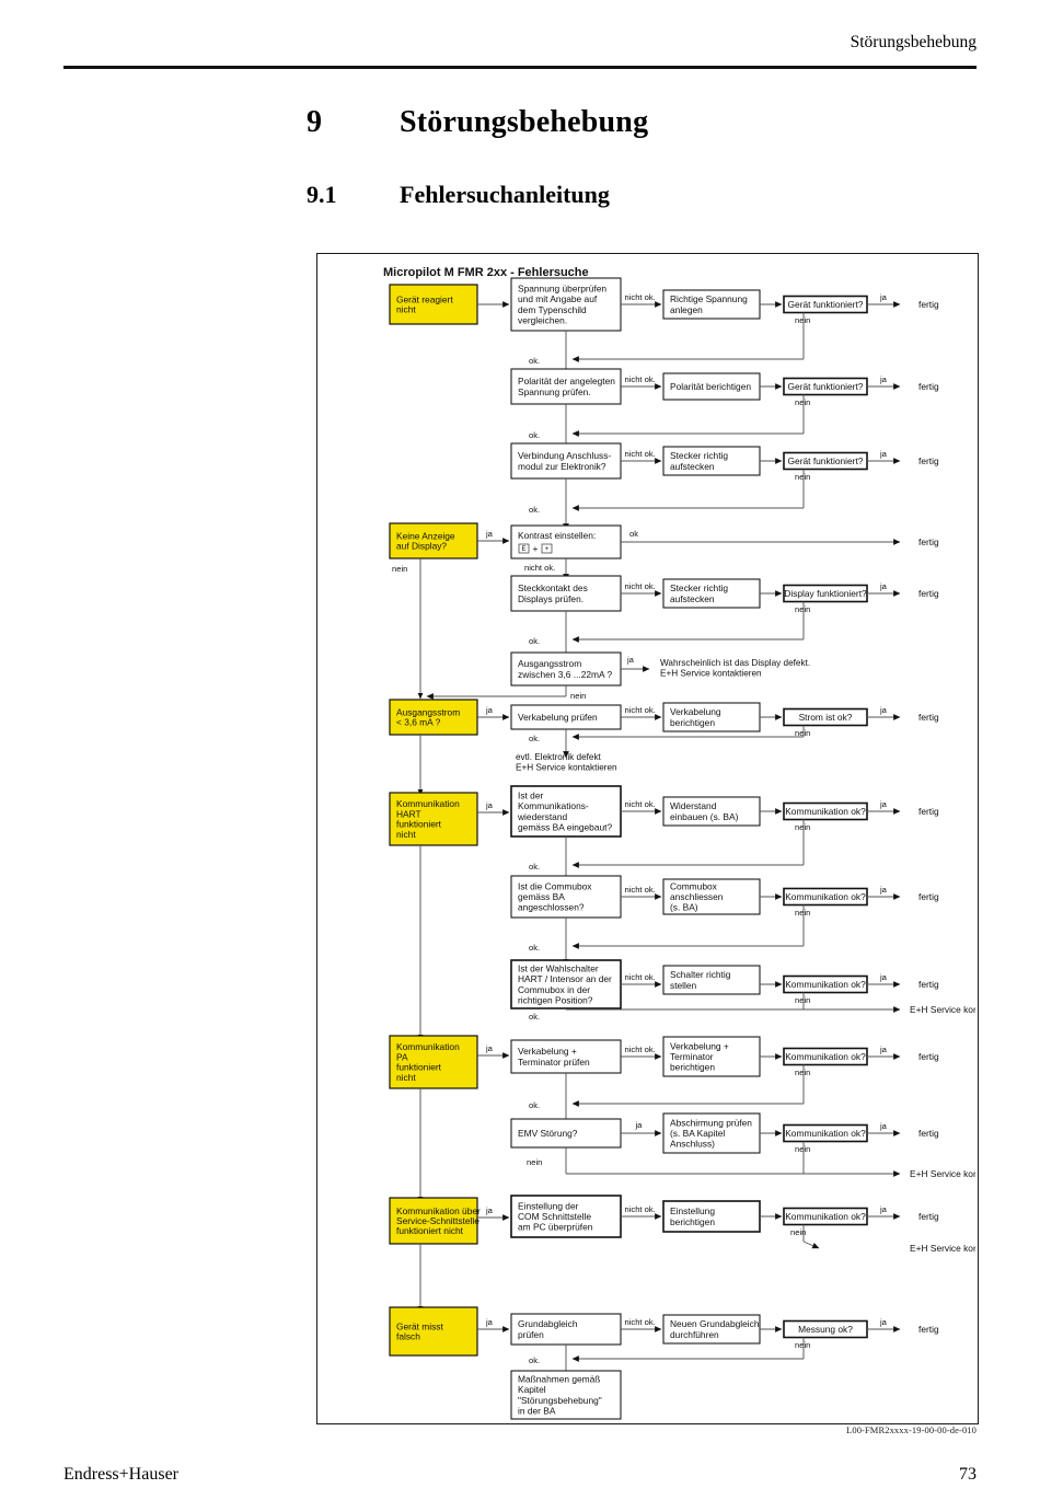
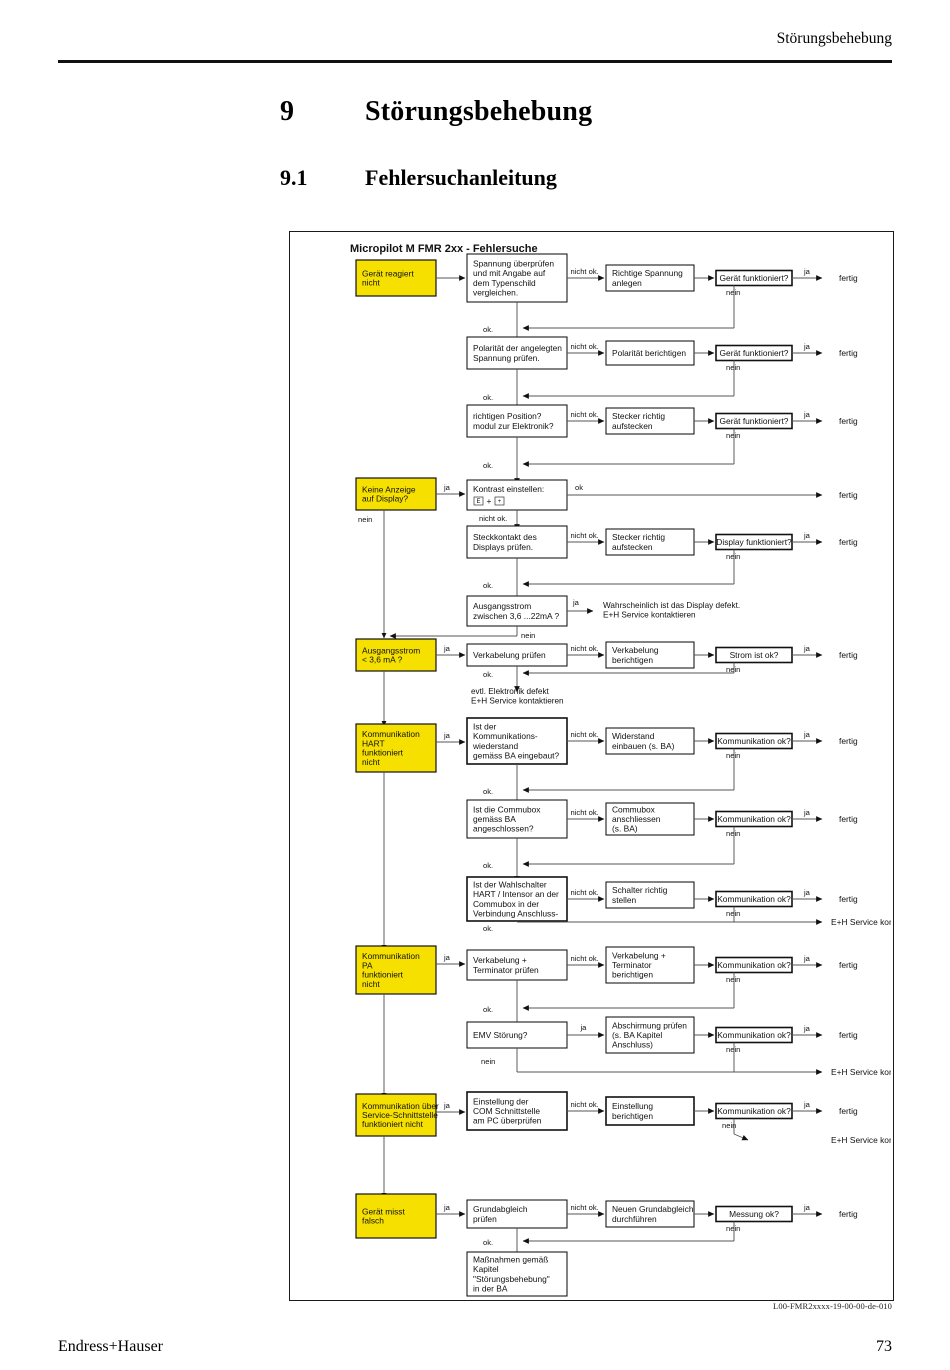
  Störungsbehebung
  9
  Störungsbehebung
  9.1
  Fehlersuchanleitung
  Micropilot M FMR 2xx - Fehlersuche
  Gerät reagiert
  nicht
  Spannung überprüfen
  und mit Angabe auf
  dem Typenschild
  vergleichen.
  Richtige Spannung
  anlegen
  nicht ok.
  Gerät funktioniert?
  ja
  fertig
  nein
  ok.
  Polarität der angelegten
  Spannung prüfen.
  Polarität berichtigen
  nicht ok.
  Gerät funktioniert?
  ja
  fertig
  nein
  ok.
- Verbindung Anschluss-
+ richtigen Position?
  modul zur Elektronik?
  Stecker richtig
  aufstecken
  nicht ok.
  Gerät funktioniert?
  ja
  fertig
  nein
  ok.
  Keine Anzeige
  auf Display?
  ja
  nein
  Kontrast einstellen:
  +
  ok
  fertig
  nicht ok.
  Steckkontakt des
  Displays prüfen.
  Stecker richtig
  aufstecken
  nicht ok.
  Display funktioniert?
  ja
  fertig
  nein
  ok.
  Ausgangsstrom
  zwischen 3,6 ...22mA ?
  ja
  Wahrscheinlich ist das Display defekt.
  E+H Service kontaktieren
  nein
  Ausgangsstrom
  < 3,6 mA ?
  ja
  Verkabelung prüfen
  Verkabelung
  berichtigen
  nicht ok.
  Strom ist ok?
  ja
  fertig
  nein
  ok.
  evtl. Elektronik defekt
  E+H Service kontaktieren
  Kommunikation
  HART
  funktioniert
  nicht
  ja
  Ist der
  Kommunikations-
  wiederstand
  gemäss BA eingebaut?
  Widerstand
  einbauen (s. BA)
  nicht ok.
  Kommunikation ok?
  ja
  fertig
  nein
  ok.
  Ist die Commubox
  gemäss BA
  angeschlossen?
  Commubox
  anschliessen
  (s. BA)
  nicht ok.
  Kommunikation ok?
  ja
  fertig
  nein
  ok.
  Ist der Wahlschalter
  HART / Intensor an der
  Commubox in der
- richtigen Position?
+ Verbindung Anschluss-
  Schalter richtig
  stellen
  nicht ok.
  Kommunikation ok?
  ja
  fertig
  nein
  ok.
  Kommunikation
  PA
  funktioniert
  nicht
  ja
  Verkabelung +
  Terminator prüfen
  Verkabelung +
  Terminator
  berichtigen
  nicht ok.
  Kommunikation ok?
  ja
  fertig
  nein
  ok.
  EMV Störung?
  Abschirmung prüfen
  (s. BA Kapitel
  Anschluss)
  ja
  Kommunikation ok?
  ja
  fertig
  nein
  nein
  Kommunikation über
  Service-Schnittstelle
  funktioniert nicht
  ja
  Einstellung der
  COM Schnittstelle
  am PC überprüfen
  Einstellung
  berichtigen
  nicht ok.
  Kommunikation ok?
  ja
  fertig
  nei
  Gerät misst
  falsch
  ja
  Grundabgleich
  prüfen
  Neuen Grundabgleich
  durchführen
  nicht ok.
  Messung ok?
  ja
  fertig
  nein
  ok.
  Maßnahmen gemäß
  Kapitel
  "Störungsbehebung"
  in der BA
  L00-FMR2xxxx-19-00-00-de-010
  Endress+Hauser
  73
